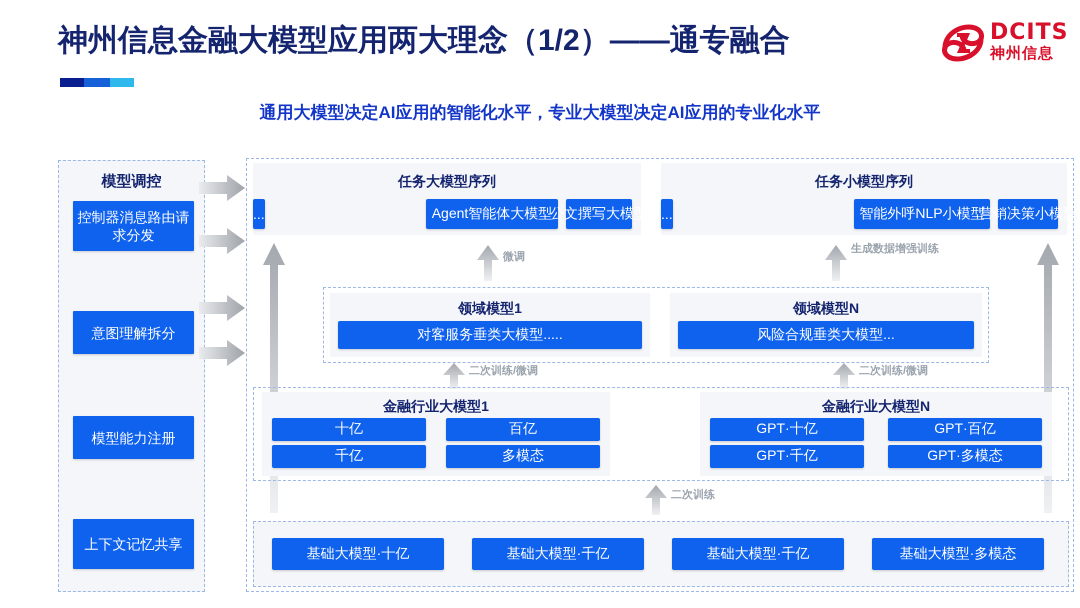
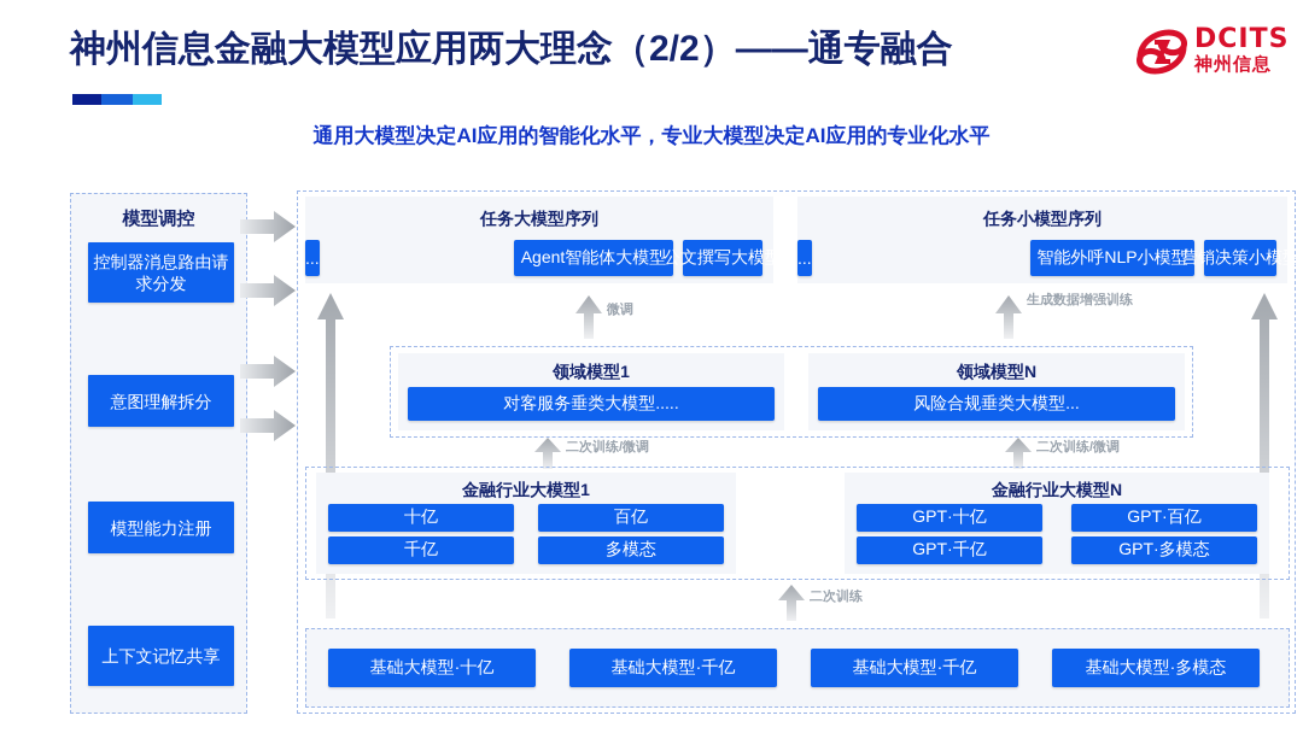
- 神州信息金融大模型应用两大理念（1/2）——通专融合
+ 神州信息金融大模型应用两大理念（2/2）——通专融合
  DCITS
  神州信息
  通用大模型决定AI应用的智能化水平，专业大模型决定AI应用的专业化水平
  模型调控
  控制器消息路由请求分发
  意图理解拆分
  模型能力注册
  上下文记忆共享
  任务大模型序列
  Agent智能体大模型
  公文撰写大模型
  ...
  任务小模型序列
  智能外呼NLP小模型
  营销决策小模型
  ...
  微调
  生成数据增强训练
  领域模型1
  对客服务垂类大模型.....
  领域模型N
  风险合规垂类大模型...
  二次训练/微调
  二次训练/微调
  金融行业大模型1
  十亿
  百亿
  千亿
  多模态
  金融行业大模型N
  GPT·十亿
  GPT·百亿
  GPT·千亿
  GPT·多模态
  二次训练
  基础大模型·十亿
  基础大模型·千亿
  基础大模型·千亿
  基础大模型·多模态
